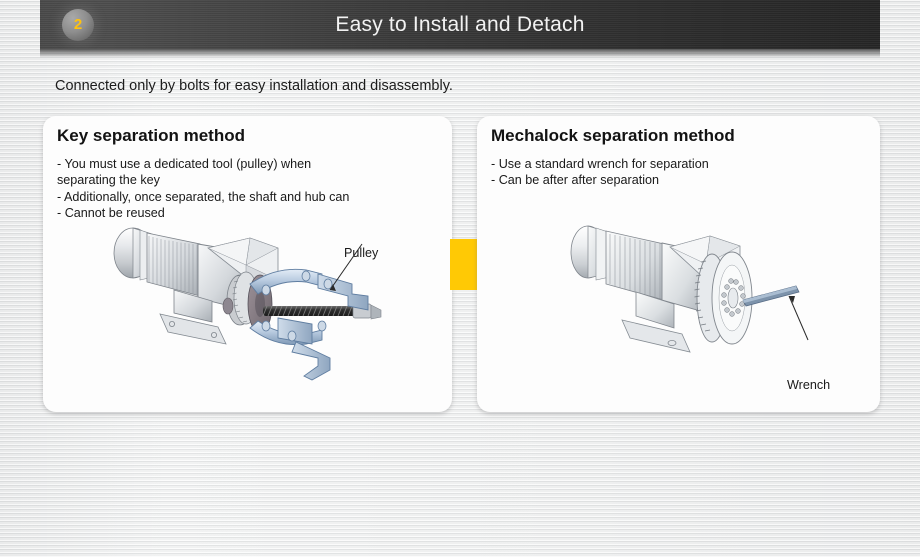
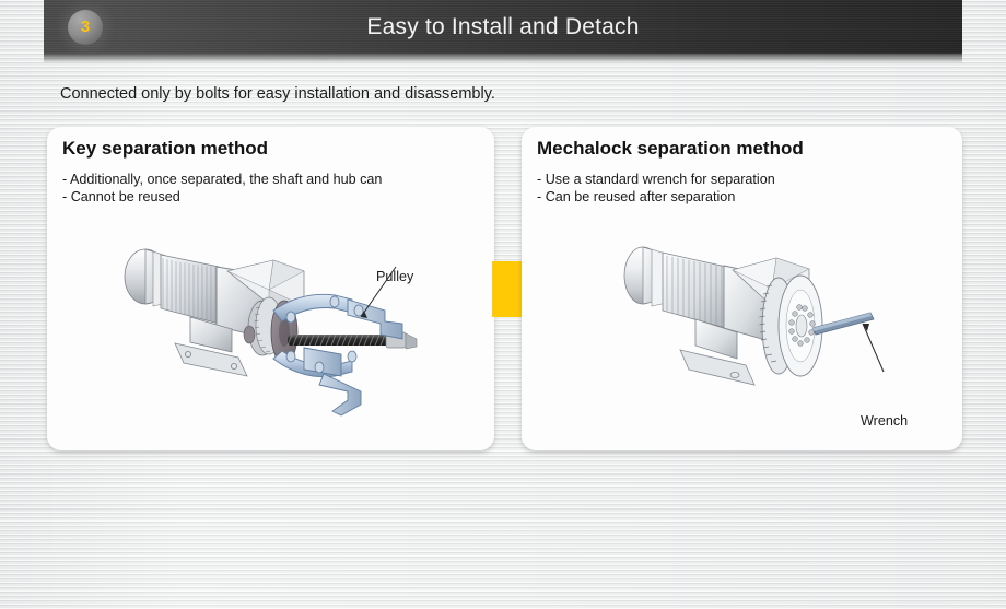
  Easy to Install and Detach
- 2
+ 3
  Connected only by bolts for easy installation and disassembly.
  Key separation method
- - You must use a dedicated tool (pulley) when
- separating the key
  - Additionally, once separated, the shaft and hub can
  - Cannot be reused
  Pulley
  Mechalock separation method
  - Use a standard wrench for separation
- - Can be after after separation
+ - Can be reused after separation
  Wrench
